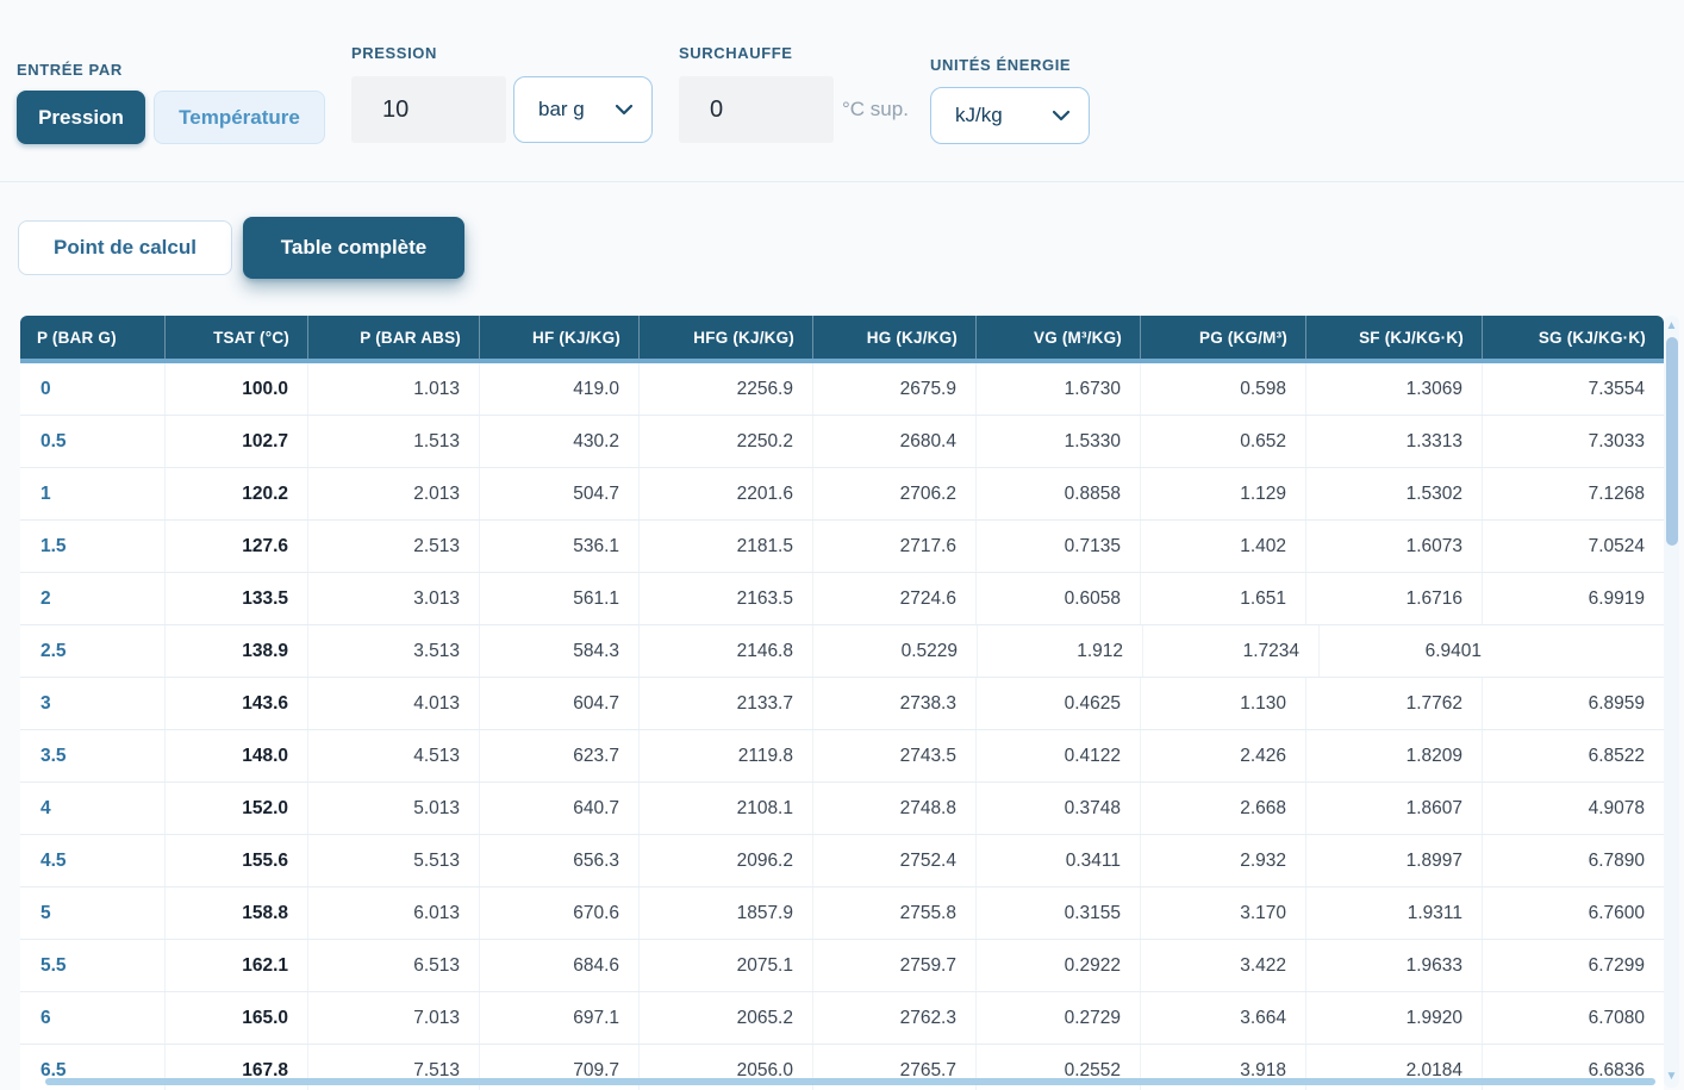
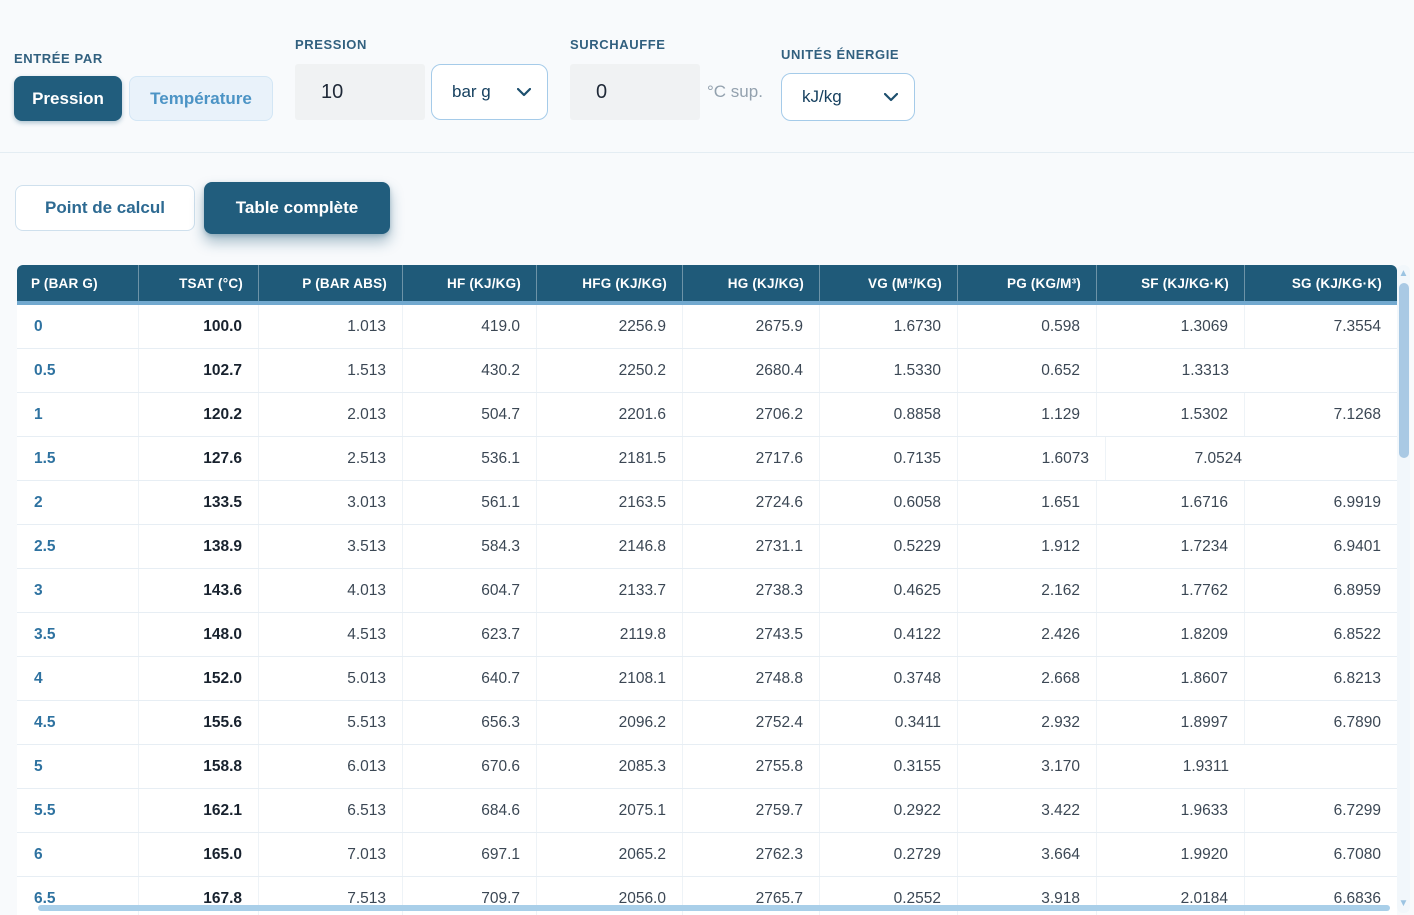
  ENTRÉE PAR
  Pression
  Température
  PRESSION
  10
  bar g
  SURCHAUFFE
  0
  °C sup.
  UNITÉS ÉNERGIE
  kJ/kg
  Point de calcul
  Table complète
  P (BAR G)
  TSAT (°C)
  P (BAR ABS)
  HF (KJ/KG)
  HFG (KJ/KG)
  HG (KJ/KG)
  VG (M³/KG)
  PG (KG/M³)
  SF (KJ/KG·K)
  SG (KJ/KG·K)
  0
  100.0
  1.013
  419.0
  2256.9
  2675.9
  1.6730
  0.598
  1.3069
  7.3554
  0.5
  102.7
  1.513
  430.2
  2250.2
  2680.4
  1.5330
  0.652
  1.3313
- 7.3033
  1
  120.2
  2.013
  504.7
  2201.6
  2706.2
  0.8858
  1.129
  1.5302
  7.1268
  1.5
  127.6
  2.513
  536.1
  2181.5
  2717.6
  0.7135
- 1.402
  1.6073
  7.0524
  2
  133.5
  3.013
  561.1
  2163.5
  2724.6
  0.6058
  1.651
  1.6716
  6.9919
  2.5
  138.9
  3.513
  584.3
  2146.8
+ 2731.1
  0.5229
  1.912
  1.7234
  6.9401
  3
  143.6
  4.013
  604.7
  2133.7
  2738.3
  0.4625
- 1.130
+ 2.162
  1.7762
  6.8959
  3.5
  148.0
  4.513
  623.7
  2119.8
  2743.5
  0.4122
  2.426
  1.8209
  6.8522
  4
  152.0
  5.013
  640.7
  2108.1
  2748.8
  0.3748
  2.668
  1.8607
- 4.9078
+ 6.8213
  4.5
  155.6
  5.513
  656.3
  2096.2
  2752.4
  0.3411
  2.932
  1.8997
  6.7890
  5
  158.8
  6.013
  670.6
- 1857.9
+ 2085.3
  2755.8
  0.3155
  3.170
  1.9311
- 6.7600
  5.5
  162.1
  6.513
  684.6
  2075.1
  2759.7
  0.2922
  3.422
  1.9633
  6.7299
  6
  165.0
  7.013
  697.1
  2065.2
  2762.3
  0.2729
  3.664
  1.9920
  6.7080
  6.5
  167.8
  7.513
  709.7
  2056.0
  2765.7
  0.2552
  3.918
  2.0184
  6.6836
  ▲
  ▼
